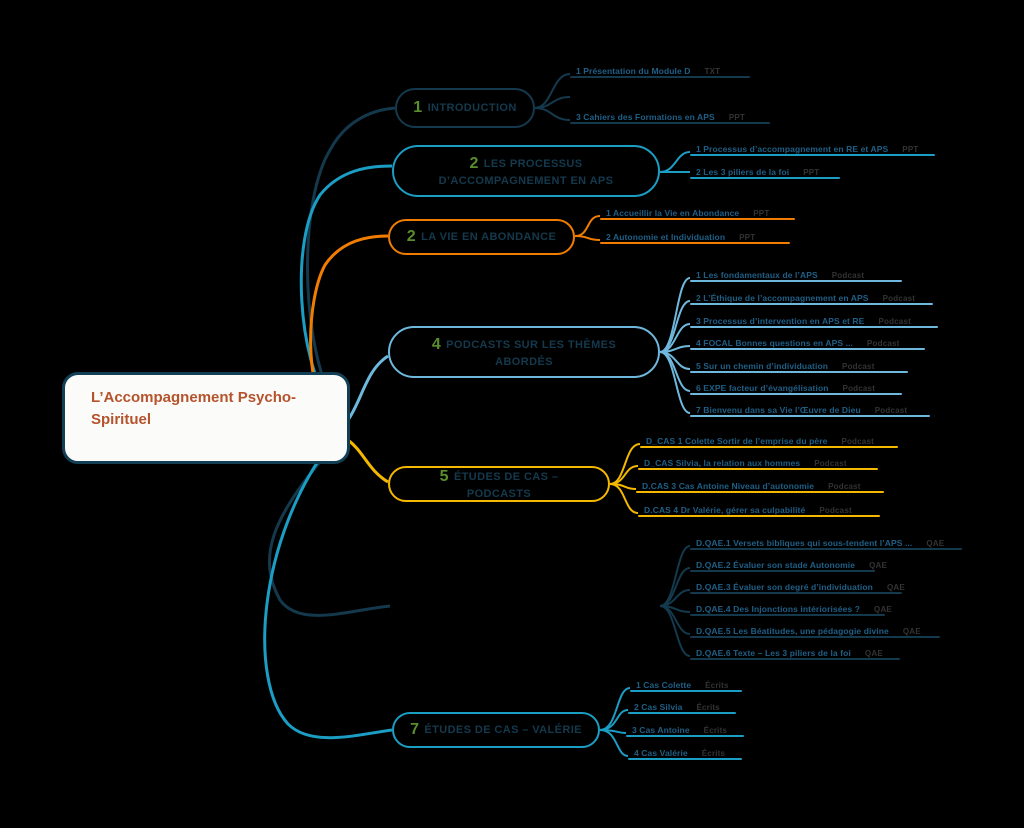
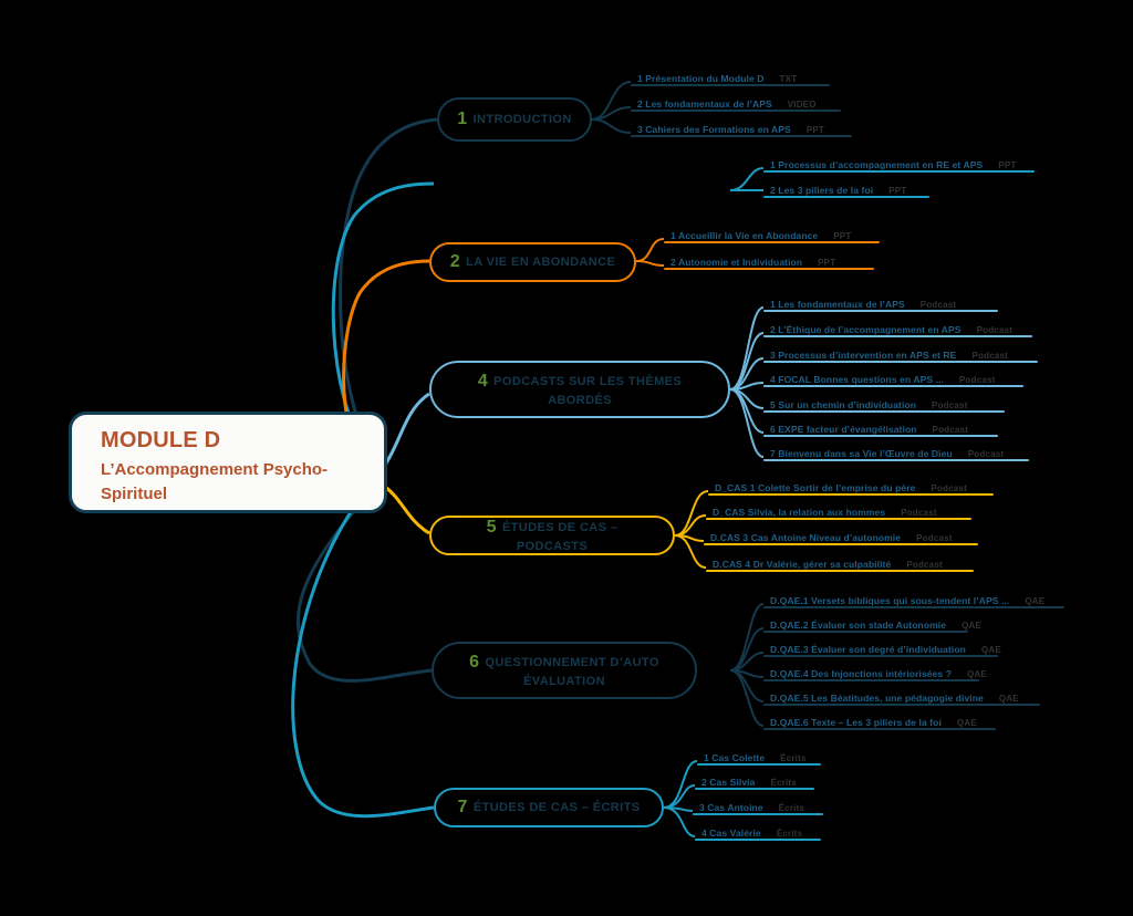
+ MODULE D
  L’Accompagnement Psycho-Spirituel
  1 INTRODUCTION
  1 Présentation du Module D
  TXT
+ 2 Les fondamentaux de l’APS
+ VIDEO
  3 Cahiers des Formations en APS
  PPT
- 2 LES PROCESSUS D’ACCOMPAGNEMENT EN APS
  1 Processus d’accompagnement en RE et APS
  PPT
  2 Les 3 piliers de la foi
  PPT
  2 LA VIE EN ABONDANCE
  1 Accueillir la Vie en Abondance
  PPT
  2 Autonomie et Individuation
  PPT
  4 PODCASTS SUR LES THÈMES ABORDÉS
  1 Les fondamentaux de l’APS
  Podcast
  2 L’Éthique de l’accompagnement en APS
  Podcast
  3 Processus d’intervention en APS et RE
  Podcast
  4 FOCAL Bonnes questions en APS ...
  Podcast
  5 Sur un chemin d’individuation
  Podcast
  6 EXPE facteur d’évangélisation
  Podcast
  7 Bienvenu dans sa Vie l’Œuvre de Dieu
  Podcast
  5 ÉTUDES DE CAS – PODCASTS
  D_CAS 1 Colette Sortir de l’emprise du père
  Podcast
  D_CAS Silvia, la relation aux hommes
  Podcast
  D.CAS 3 Cas Antoine Niveau d’autonomie
  Podcast
  D.CAS 4 Dr Valérie, gérer sa culpabilité
  Podcast
+ 6 QUESTIONNEMENT D’AUTO ÉVALUATION
  D.QAE.1 Versets bibliques qui sous-tendent l’APS ...
  QAE
  D.QAE.2 Évaluer son stade Autonomie
  QAE
  D.QAE.3 Évaluer son degré d’individuation
  QAE
  D.QAE.4 Des Injonctions intériorisées ?
  QAE
  D.QAE.5 Les Béatitudes, une pédagogie divine
  QAE
  D.QAE.6 Texte – Les 3 piliers de la foi
  QAE
- 7 ÉTUDES DE CAS – VALÉRIE
+ 7 ÉTUDES DE CAS – ÉCRITS
  1 Cas Colette
  Écrits
  2 Cas Silvia
  Écrits
  3 Cas Antoine
  Écrits
  4 Cas Valérie
  Écrits
